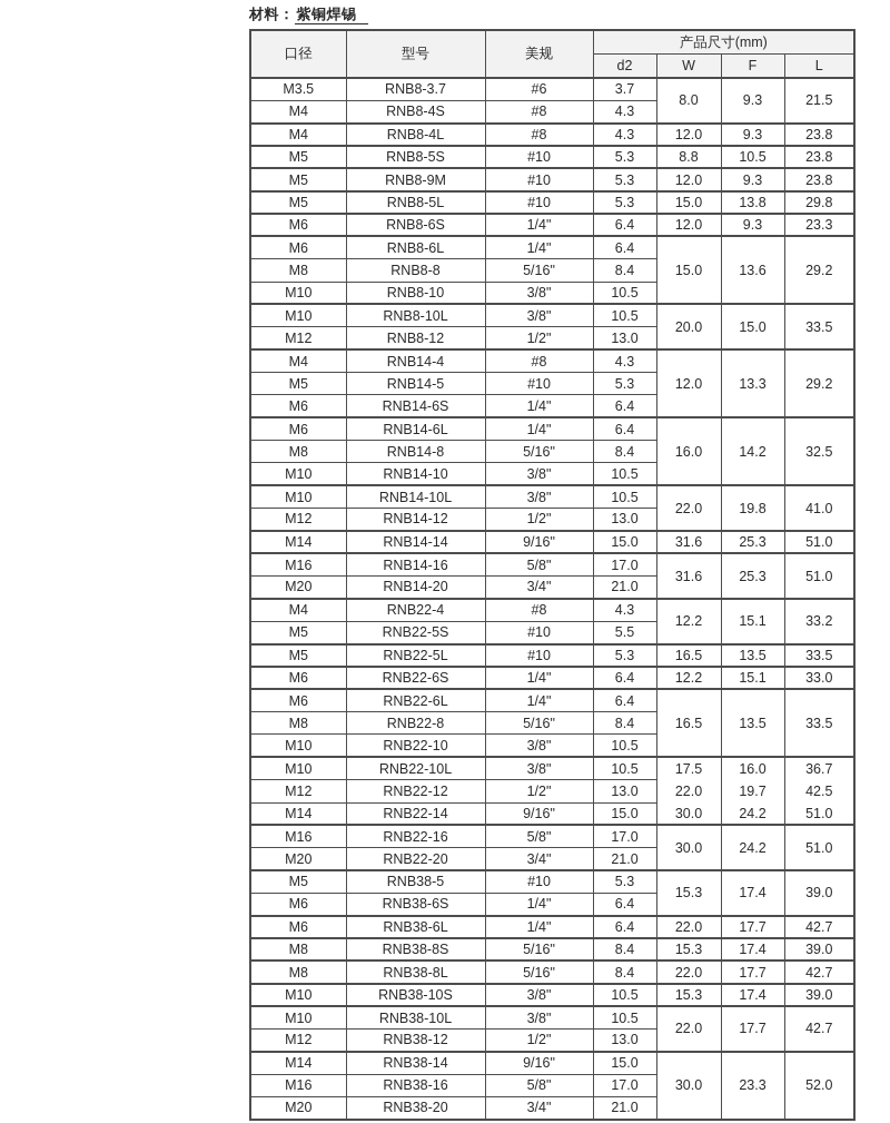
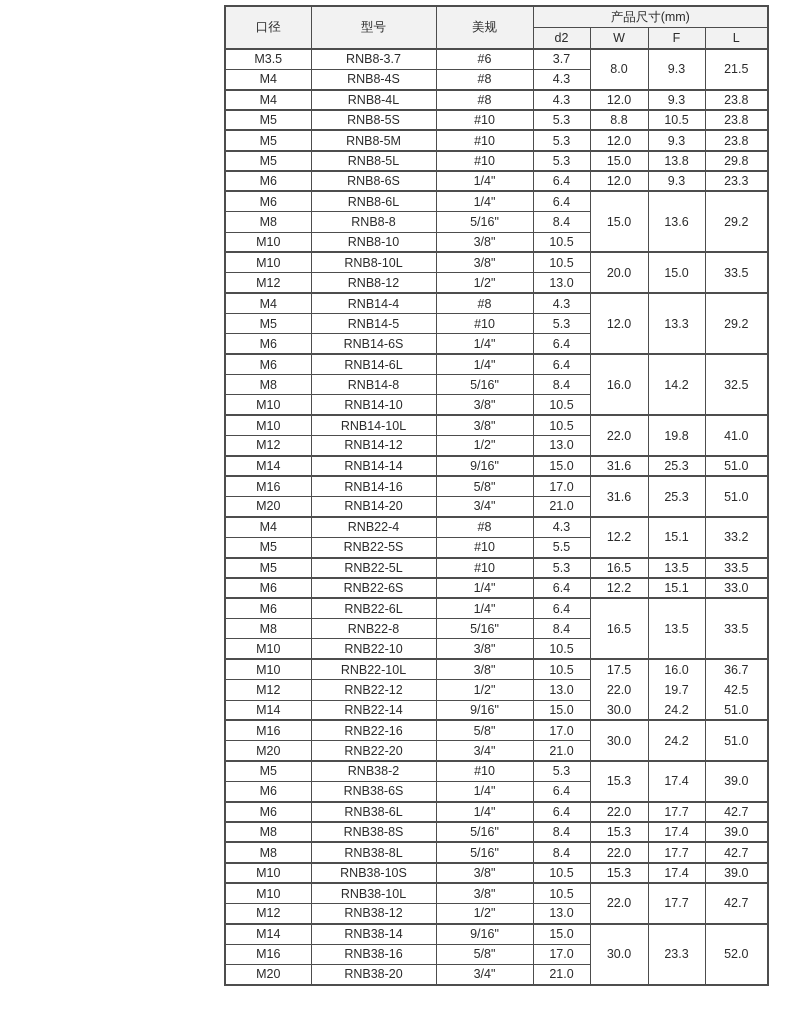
- 材料： 紫铜焊锡
  口径	型号	美规	产品尺寸(mm)
  d2	W	F	L
  M3.5	RNB8-3.7	#6	3.7	8.0	9.3	21.5
  M4	RNB8-4S	#8	4.3
  M4	RNB8-4L	#8	4.3	12.0	9.3	23.8
  M5	RNB8-5S	#10	5.3	8.8	10.5	23.8
- M5	RNB8-9M	#10	5.3	12.0	9.3	23.8
+ M5	RNB8-5M	#10	5.3	12.0	9.3	23.8
  M5	RNB8-5L	#10	5.3	15.0	13.8	29.8
  M6	RNB8-6S	1/4"	6.4	12.0	9.3	23.3
  M6	RNB8-6L	1/4"	6.4	15.0	13.6	29.2
  M8	RNB8-8	5/16"	8.4
  M10	RNB8-10	3/8"	10.5
  M10	RNB8-10L	3/8"	10.5	20.0	15.0	33.5
  M12	RNB8-12	1/2"	13.0
  M4	RNB14-4	#8	4.3	12.0	13.3	29.2
  M5	RNB14-5	#10	5.3
  M6	RNB14-6S	1/4"	6.4
  M6	RNB14-6L	1/4"	6.4	16.0	14.2	32.5
  M8	RNB14-8	5/16"	8.4
  M10	RNB14-10	3/8"	10.5
  M10	RNB14-10L	3/8"	10.5	22.0	19.8	41.0
  M12	RNB14-12	1/2"	13.0
  M14	RNB14-14	9/16"	15.0	31.6	25.3	51.0
  M16	RNB14-16	5/8"	17.0	31.6	25.3	51.0
  M20	RNB14-20	3/4"	21.0
  M4	RNB22-4	#8	4.3	12.2	15.1	33.2
  M5	RNB22-5S	#10	5.5
  M5	RNB22-5L	#10	5.3	16.5	13.5	33.5
  M6	RNB22-6S	1/4"	6.4	12.2	15.1	33.0
  M6	RNB22-6L	1/4"	6.4	16.5	13.5	33.5
  M8	RNB22-8	5/16"	8.4
  M10	RNB22-10	3/8"	10.5
  M10	RNB22-10L	3/8"	10.5	17.5	16.0	36.7
  M12	RNB22-12	1/2"	13.0	22.0	19.7	42.5
  M14	RNB22-14	9/16"	15.0	30.0	24.2	51.0
  M16	RNB22-16	5/8"	17.0	30.0	24.2	51.0
  M20	RNB22-20	3/4"	21.0
- M5	RNB38-5	#10	5.3	15.3	17.4	39.0
+ M5	RNB38-2	#10	5.3	15.3	17.4	39.0
  M6	RNB38-6S	1/4"	6.4
  M6	RNB38-6L	1/4"	6.4	22.0	17.7	42.7
  M8	RNB38-8S	5/16"	8.4	15.3	17.4	39.0
  M8	RNB38-8L	5/16"	8.4	22.0	17.7	42.7
  M10	RNB38-10S	3/8"	10.5	15.3	17.4	39.0
  M10	RNB38-10L	3/8"	10.5	22.0	17.7	42.7
  M12	RNB38-12	1/2"	13.0
  M14	RNB38-14	9/16"	15.0	30.0	23.3	52.0
  M16	RNB38-16	5/8"	17.0
  M20	RNB38-20	3/4"	21.0
